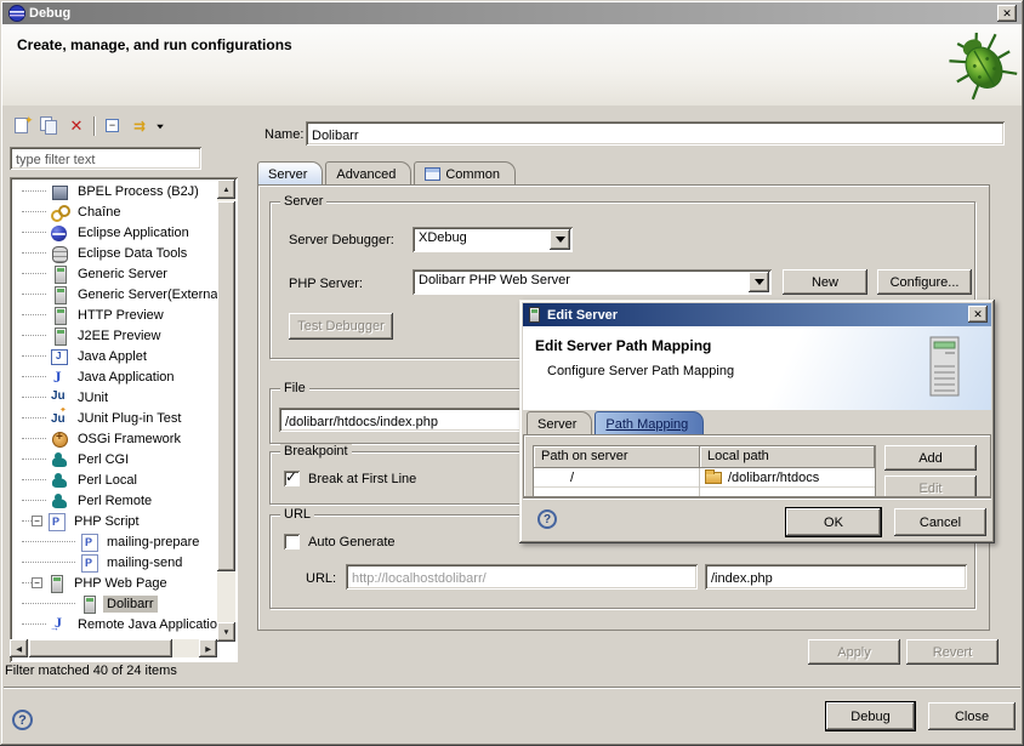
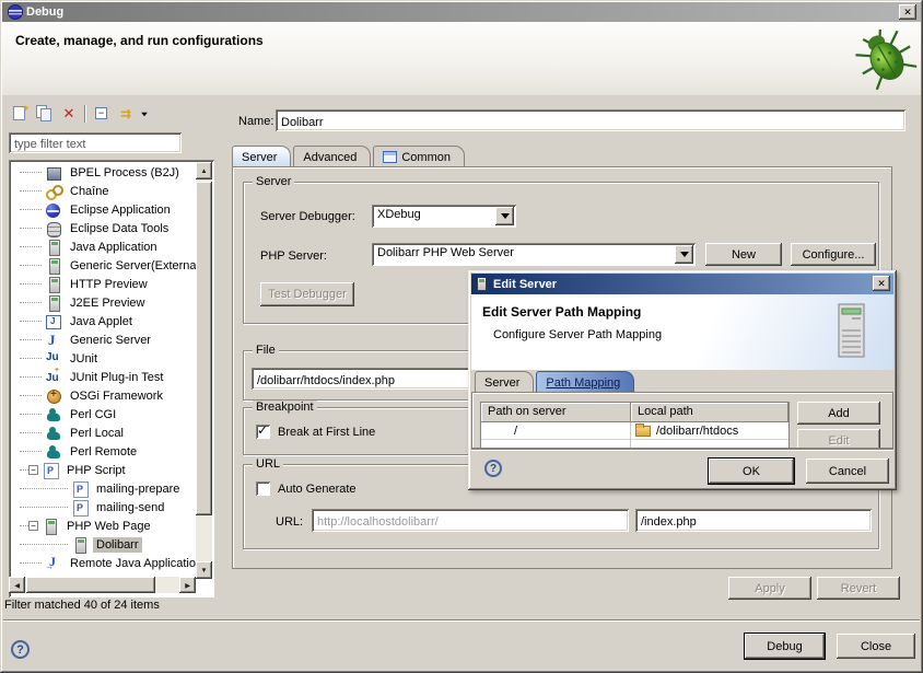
  Debug
  ✕
  Create, manage, and run configurations
  ✦
  ✕
  −
  ⇉
  type filter text
  BPEL Process (B2J)
  Chaîne
  Eclipse Application
  Eclipse Data Tools
- Generic Server
+ Java Application
  Generic Server(Externa
  HTTP Preview
  J2EE Preview
  Java Applet
- Java Application
+ Generic Server
  JUnit
  JUnit Plug-in Test
  OSGi Framework
  Perl CGI
  Perl Local
  Perl Remote
  −
  PHP Script
  mailing-prepare
  mailing-send
  −
  PHP Web Page
  Dolibarr
  Remote Java Applicatio
  Filter matched 40 of 24 items
  Name:
  Dolibarr
  Server
  Advanced
  Common
  Server
  Server Debugger:
  XDebug
  PHP Server:
  Dolibarr PHP Web Server
  New
  Configure...
  Test Debugger
  File
  /dolibarr/htdocs/index.php
  Breakpoint
  Break at First Line
  URL
  Auto Generate
  URL:
  http://localhostdolibarr/
  /index.php
  Apply
  Revert
  ?
  Debug
  Close
  Edit Server
  ✕
  Edit Server Path Mapping
  Configure Server Path Mapping
  Server
  Path Mapping
  Path on server
  Local path
  /
  /dolibarr/htdocs
  Add
  Edit
  ?
  OK
  Cancel
